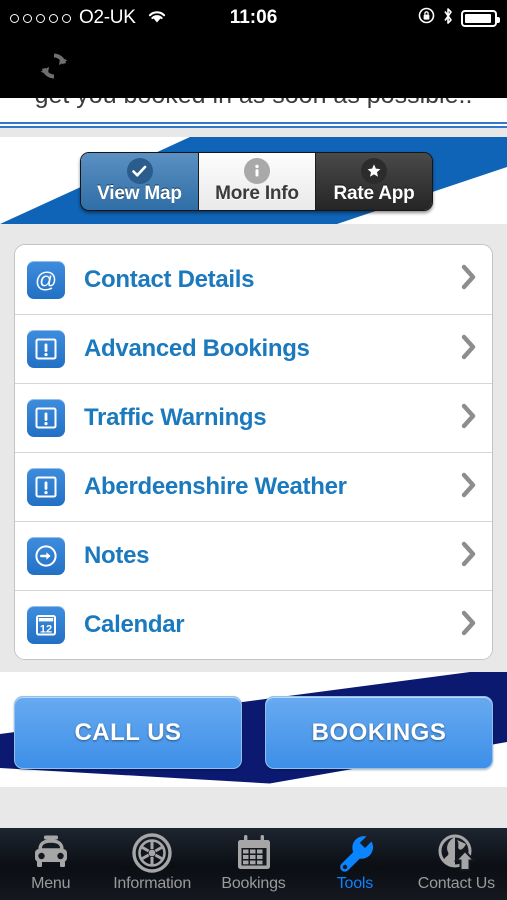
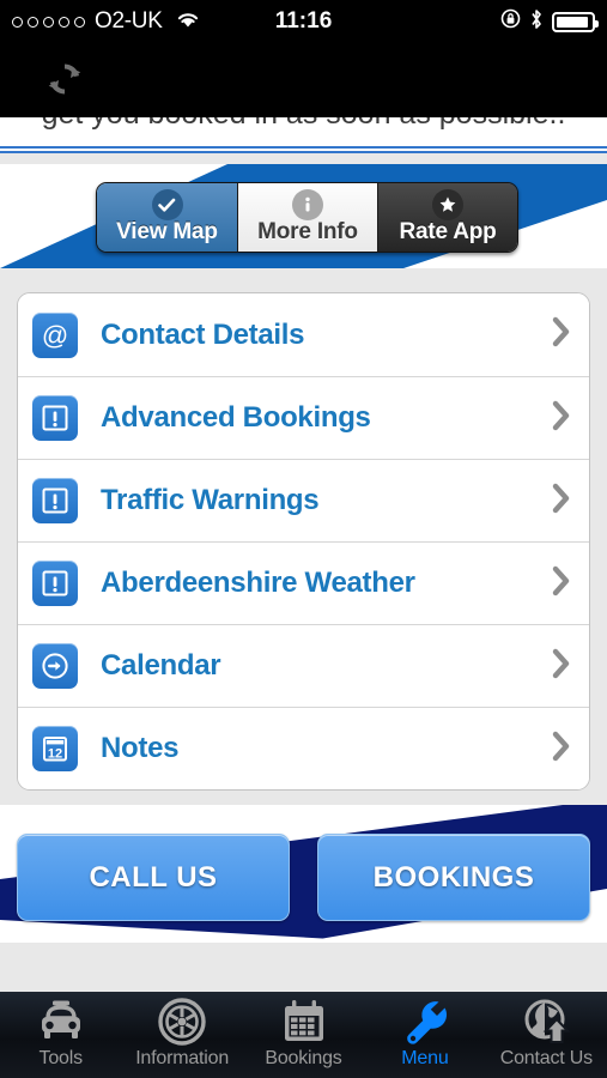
  O2-UK
- 11:06
+ 11:16
  View Map
  More Info
  Rate App
  @
  Contact Details
  Advanced Bookings
  Traffic Warnings
  Aberdeenshire Weather
- Notes
+ Calendar
  12
- Calendar
+ Notes
  CALL US
  BOOKINGS
- Menu
+ Tools
  Information
  Bookings
- Tools
+ Menu
  Contact Us
